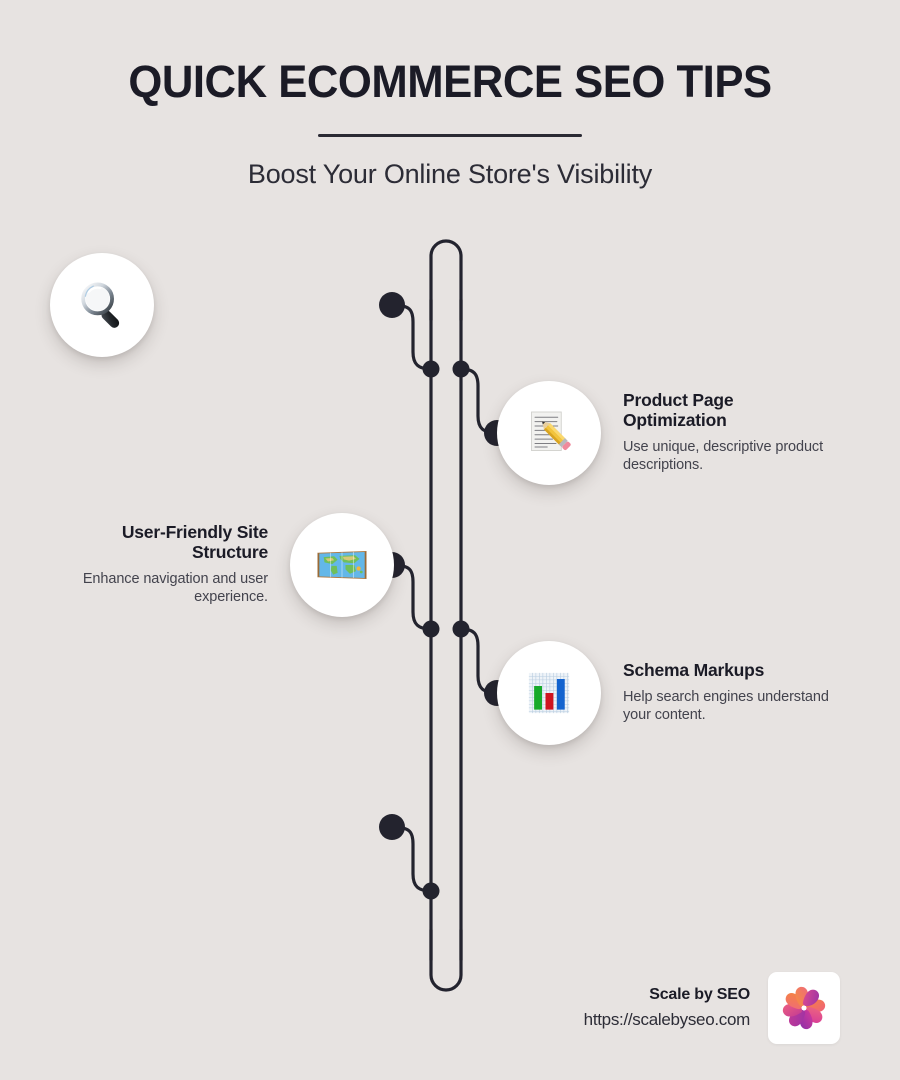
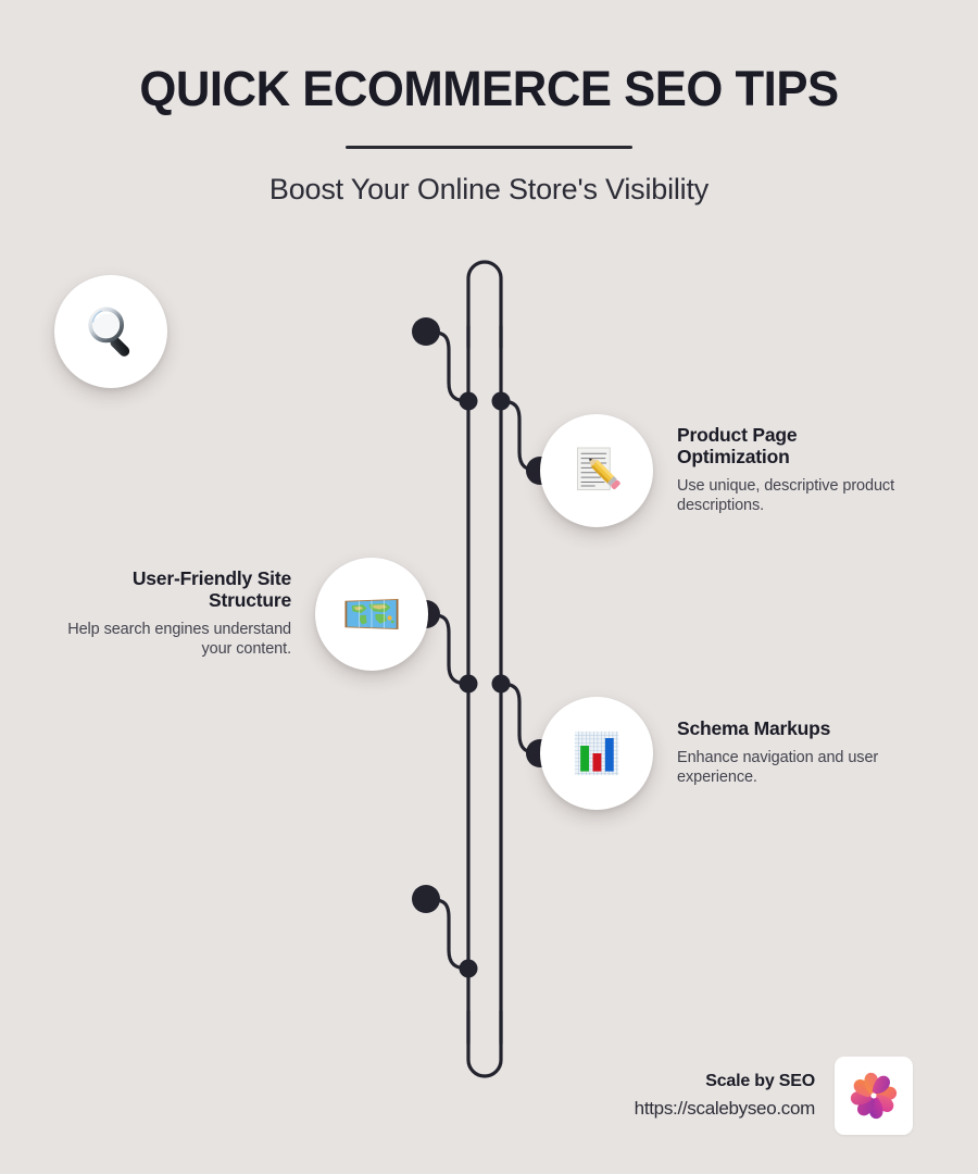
  QUICK ECOMMERCE SEO TIPS
  Boost Your Online Store's Visibility
  Product Page Optimization
  Use unique, descriptive product descriptions.
  User-Friendly Site Structure
- Enhance navigation and user experience.
+ Help search engines understand your content.
  Schema Markups
- Help search engines understand your content.
+ Enhance navigation and user experience.
  Scale by SEO
  https://scalebyseo.com
